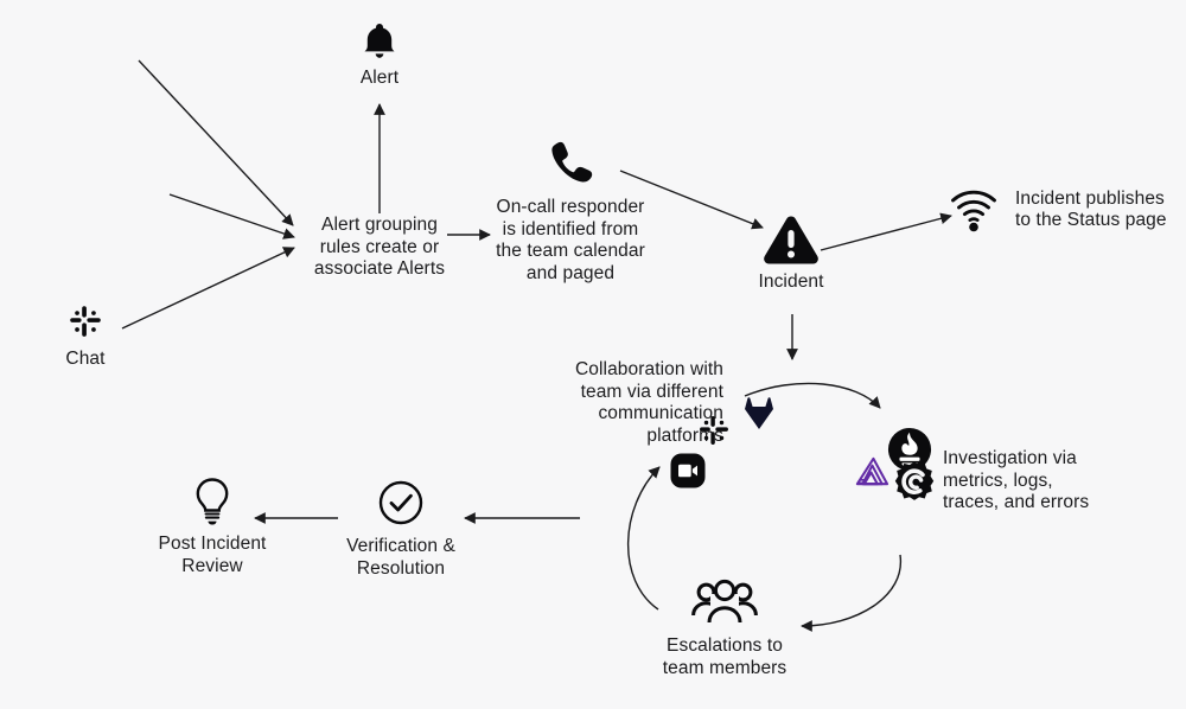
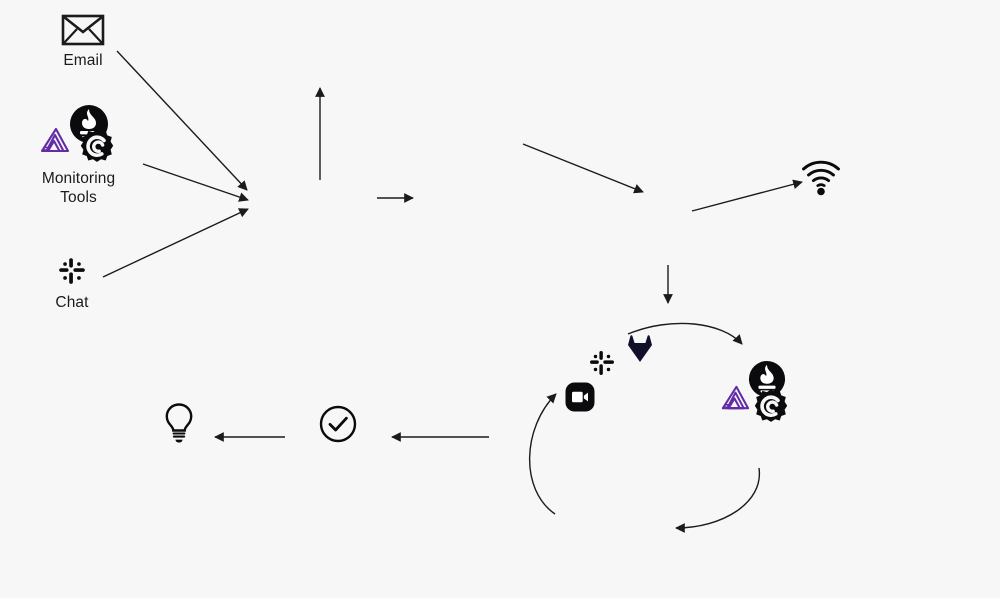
+ Email
+ Monitoring
+ Tools
  Chat
- Alert
- Alert grouping
- rules create or
- associate Alerts
- On-call responder
- is identified from
- the team calendar
- and paged
- Incident
- Incident publishes
- to the Status page
- Collaboration with
- team via different
- communication
- platforms
- Investigation via
- metrics, logs,
- traces, and errors
- Escalations to
- team members
- Verification &
- Resolution
- Post Incident
- Review
